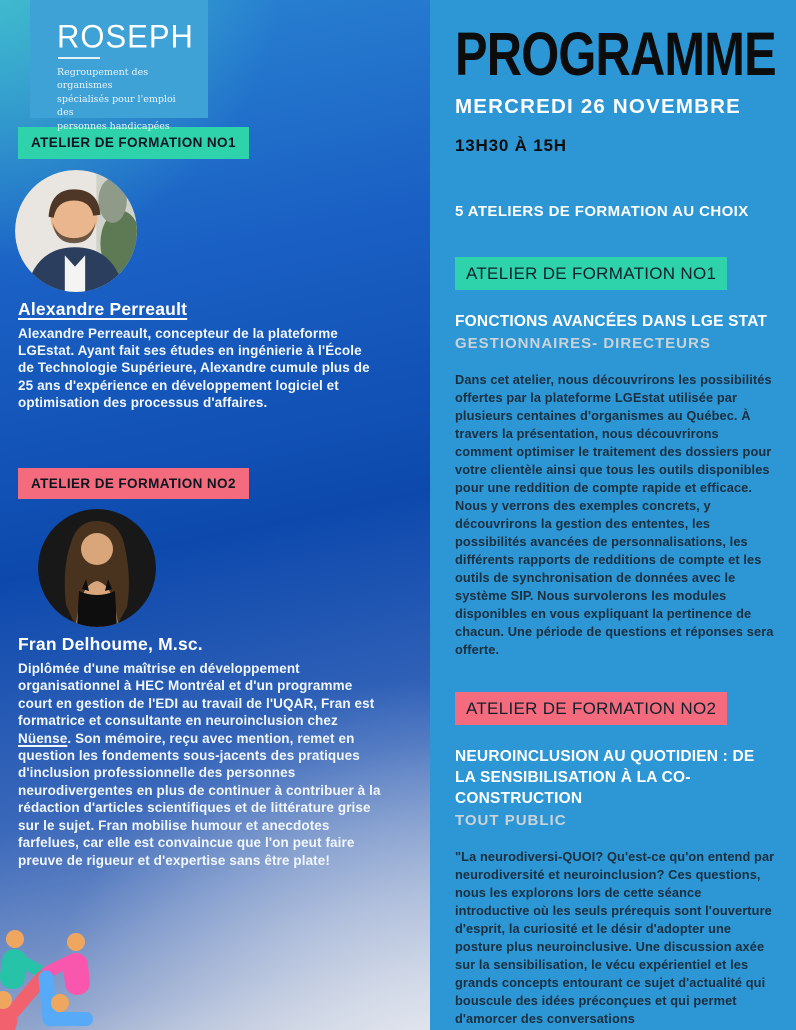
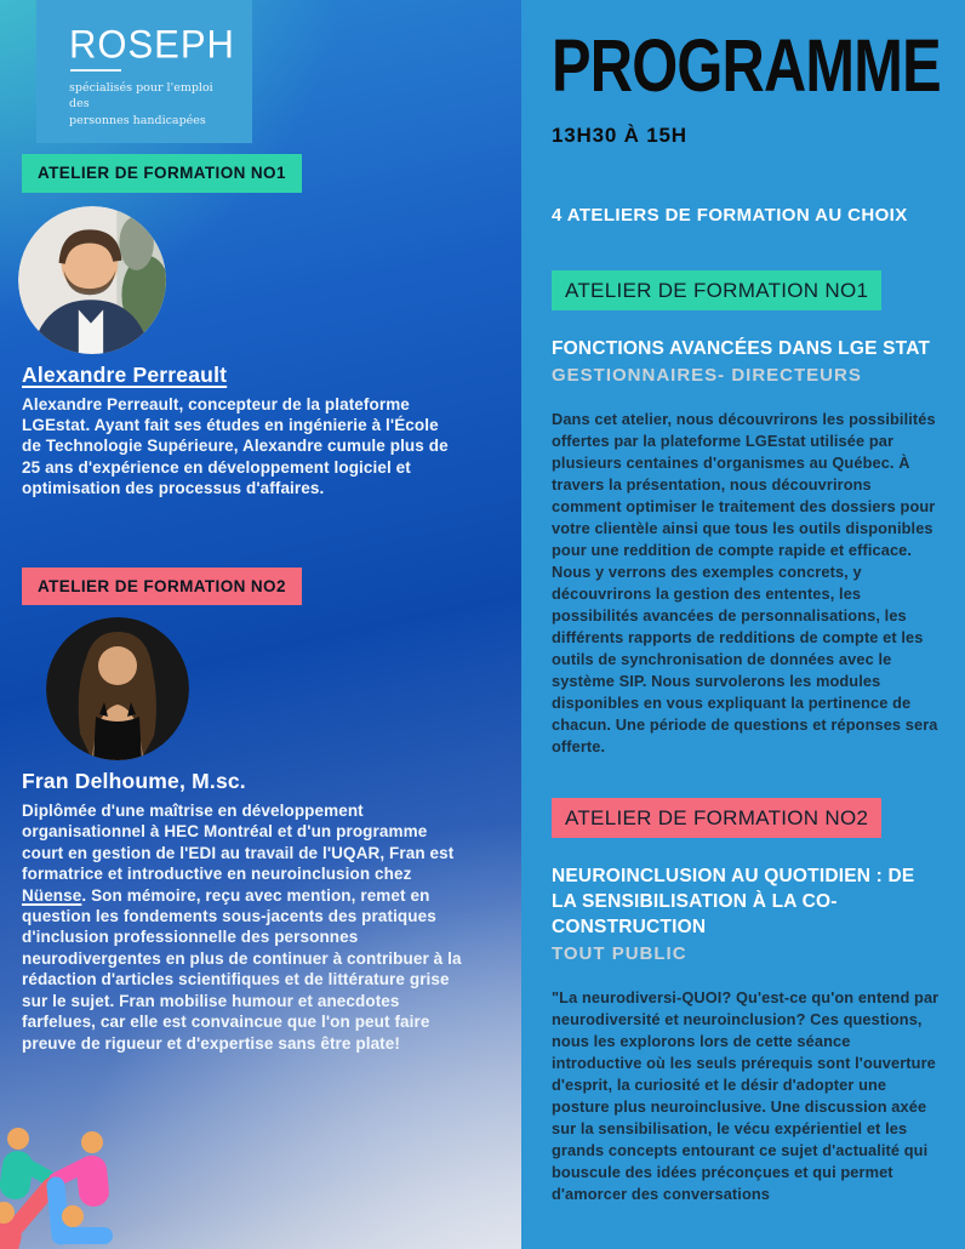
  ROSEPH
- Regroupement des organismes
  spécialisés pour l'emploi des
  personnes handicapées
  ATELIER DE FORMATION NO1
  Alexandre Perreault
  Alexandre Perreault, concepteur de la plateforme LGEstat. Ayant fait ses études en ingénierie à l'École de Technologie Supérieure, Alexandre cumule plus de 25 ans d'expérience en développement logiciel et optimisation des processus d'affaires.
  ATELIER DE FORMATION NO2
  Fran Delhoume, M.sc.
- Diplômée d'une maîtrise en développement organisationnel à HEC Montréal et d'un programme court en gestion de l'EDI au travail de l'UQAR, Fran est formatrice et consultante en neuroinclusion chez Nüense. Son mémoire, reçu avec mention, remet en question les fondements sous-jacents des pratiques d'inclusion professionnelle des personnes neurodivergentes en plus de continuer à contribuer à la rédaction d'articles scientifiques et de littérature grise sur le sujet. Fran mobilise humour et anecdotes farfelues, car elle est convaincue que l'on peut faire preuve de rigueur et d'expertise sans être plate!
+ Diplômée d'une maîtrise en développement organisationnel à HEC Montréal et d'un programme court en gestion de l'EDI au travail de l'UQAR, Fran est formatrice et introductive en neuroinclusion chez Nüense. Son mémoire, reçu avec mention, remet en question les fondements sous-jacents des pratiques d'inclusion professionnelle des personnes neurodivergentes en plus de continuer à contribuer à la rédaction d'articles scientifiques et de littérature grise sur le sujet. Fran mobilise humour et anecdotes farfelues, car elle est convaincue que l'on peut faire preuve de rigueur et d'expertise sans être plate!
  PROGRAMME
- MERCREDI 26 NOVEMBRE
  13H30 À 15H
- 5 ATELIERS DE FORMATION AU CHOIX
+ 4 ATELIERS DE FORMATION AU CHOIX
  ATELIER DE FORMATION NO1
  FONCTIONS AVANCÉES DANS LGE STAT
  GESTIONNAIRES- DIRECTEURS
  Dans cet atelier, nous découvrirons les possibilités offertes par la plateforme LGEstat utilisée par plusieurs centaines d'organismes au Québec. À travers la présentation, nous découvrirons comment optimiser le traitement des dossiers pour votre clientèle ainsi que tous les outils disponibles pour une reddition de compte rapide et efficace. Nous y verrons des exemples concrets, y découvrirons la gestion des ententes, les possibilités avancées de personnalisations, les différents rapports de redditions de compte et les outils de synchronisation de données avec le système SIP. Nous survolerons les modules disponibles en vous expliquant la pertinence de chacun. Une période de questions et réponses sera offerte.
  ATELIER DE FORMATION NO2
  NEUROINCLUSION AU QUOTIDIEN : DE LA SENSIBILISATION À LA CO-CONSTRUCTION
  TOUT PUBLIC
  "La neurodiversi-QUOI? Qu'est-ce qu'on entend par neurodiversité et neuroinclusion? Ces questions, nous les explorons lors de cette séance introductive où les seuls prérequis sont l'ouverture d'esprit, la curiosité et le désir d'adopter une posture plus neuroinclusive. Une discussion axée sur la sensibilisation, le vécu expérientiel et les grands concepts entourant ce sujet d'actualité qui bouscule des idées préconçues et qui permet d'amorcer des conversations
